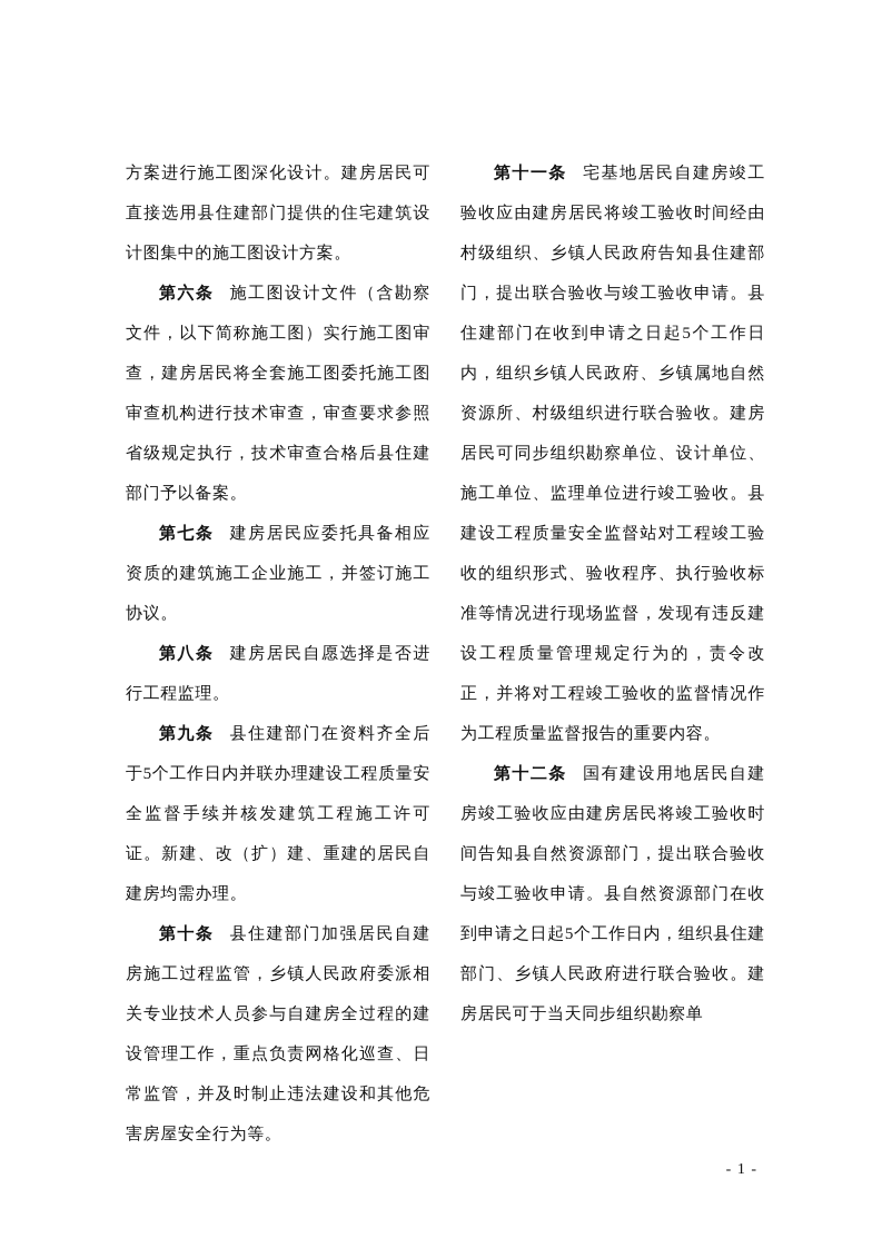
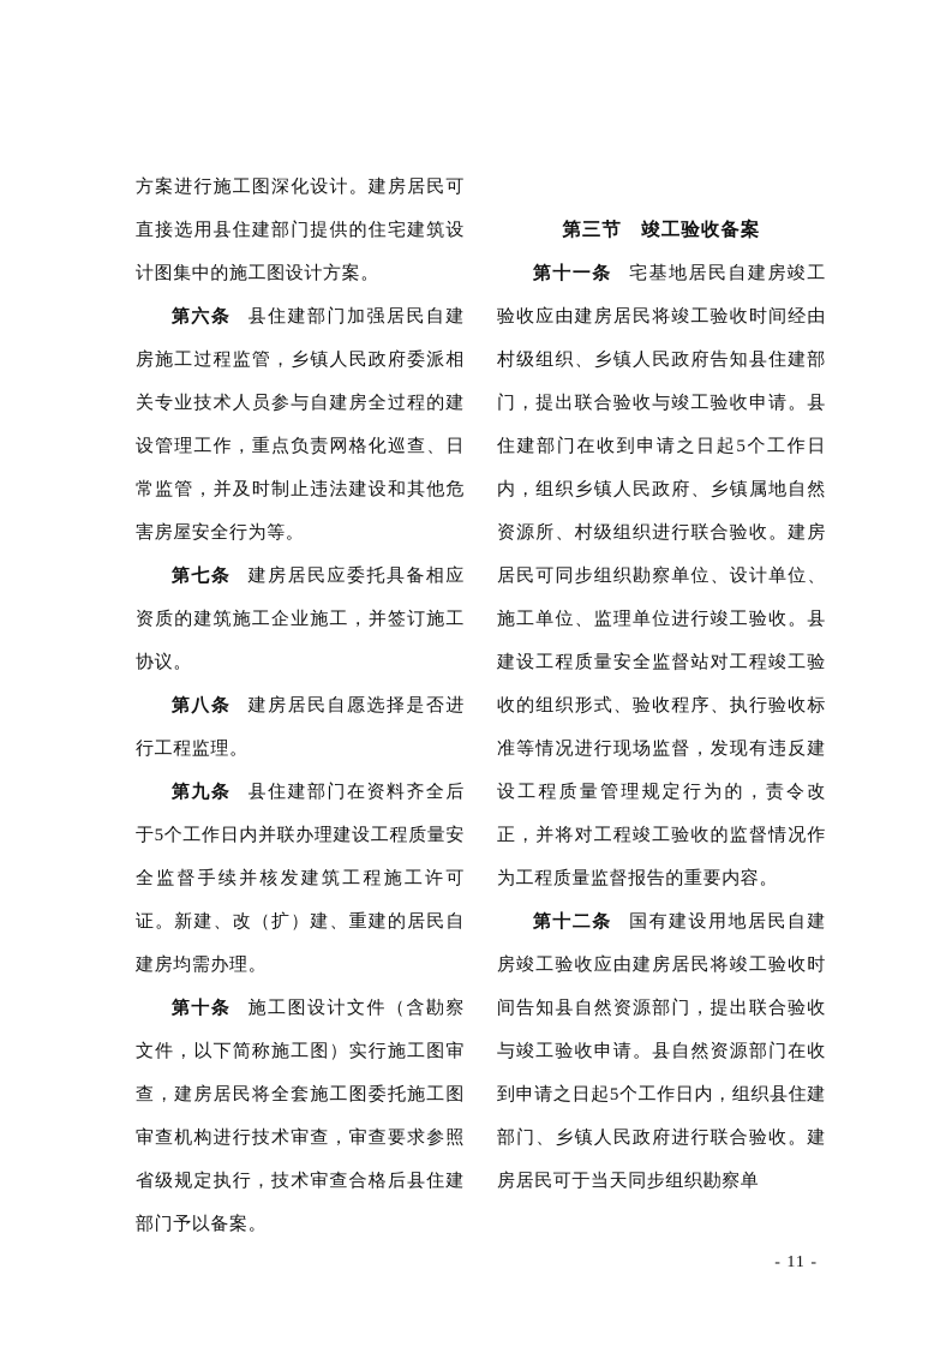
  方案进行施工图深化设计。建房居民可直接选用县住建部门提供的住宅建筑设计图集中的施工图设计方案。
- 第六条 施工图设计文件（含勘察文件，以下简称施工图）实行施工图审查，建房居民将全套施工图委托施工图审查机构进行技术审查，审查要求参照省级规定执行，技术审查合格后县住建部门予以备案。
+ 第六条 县住建部门加强居民自建房施工过程监管，乡镇人民政府委派相关专业技术人员参与自建房全过程的建设管理工作，重点负责网格化巡查、日常监管，并及时制止违法建设和其他危害房屋安全行为等。
  第七条 建房居民应委托具备相应资质的建筑施工企业施工，并签订施工协议。
  第八条 建房居民自愿选择是否进行工程监理。
  第九条 县住建部门在资料齐全后于5个工作日内并联办理建设工程质量安全监督手续并核发建筑工程施工许可证。新建、改（扩）建、重建的居民自建房均需办理。
- 第十条 县住建部门加强居民自建房施工过程监管，乡镇人民政府委派相关专业技术人员参与自建房全过程的建设管理工作，重点负责网格化巡查、日常监管，并及时制止违法建设和其他危害房屋安全行为等。
+ 第十条 施工图设计文件（含勘察文件，以下简称施工图）实行施工图审查，建房居民将全套施工图委托施工图审查机构进行技术审查，审查要求参照省级规定执行，技术审查合格后县住建部门予以备案。
+ 第三节 竣工验收备案
  第十一条 宅基地居民自建房竣工验收应由建房居民将竣工验收时间经由村级组织、乡镇人民政府告知县住建部门，提出联合验收与竣工验收申请。县住建部门在收到申请之日起5个工作日内，组织乡镇人民政府、乡镇属地自然资源所、村级组织进行联合验收。建房居民可同步组织勘察单位、设计单位、施工单位、监理单位进行竣工验收。县建设工程质量安全监督站对工程竣工验收的组织形式、验收程序、执行验收标准等情况进行现场监督，发现有违反建设工程质量管理规定行为的，责令改正，并将对工程竣工验收的监督情况作为工程质量监督报告的重要内容。
  第十二条 国有建设用地居民自建房竣工验收应由建房居民将竣工验收时间告知县自然资源部门，提出联合验收与竣工验收申请。县自然资源部门在收到申请之日起5个工作日内，组织县住建部门、乡镇人民政府进行联合验收。建房居民可于当天同步组织勘察单
- - 1 -
+ - 11 -
